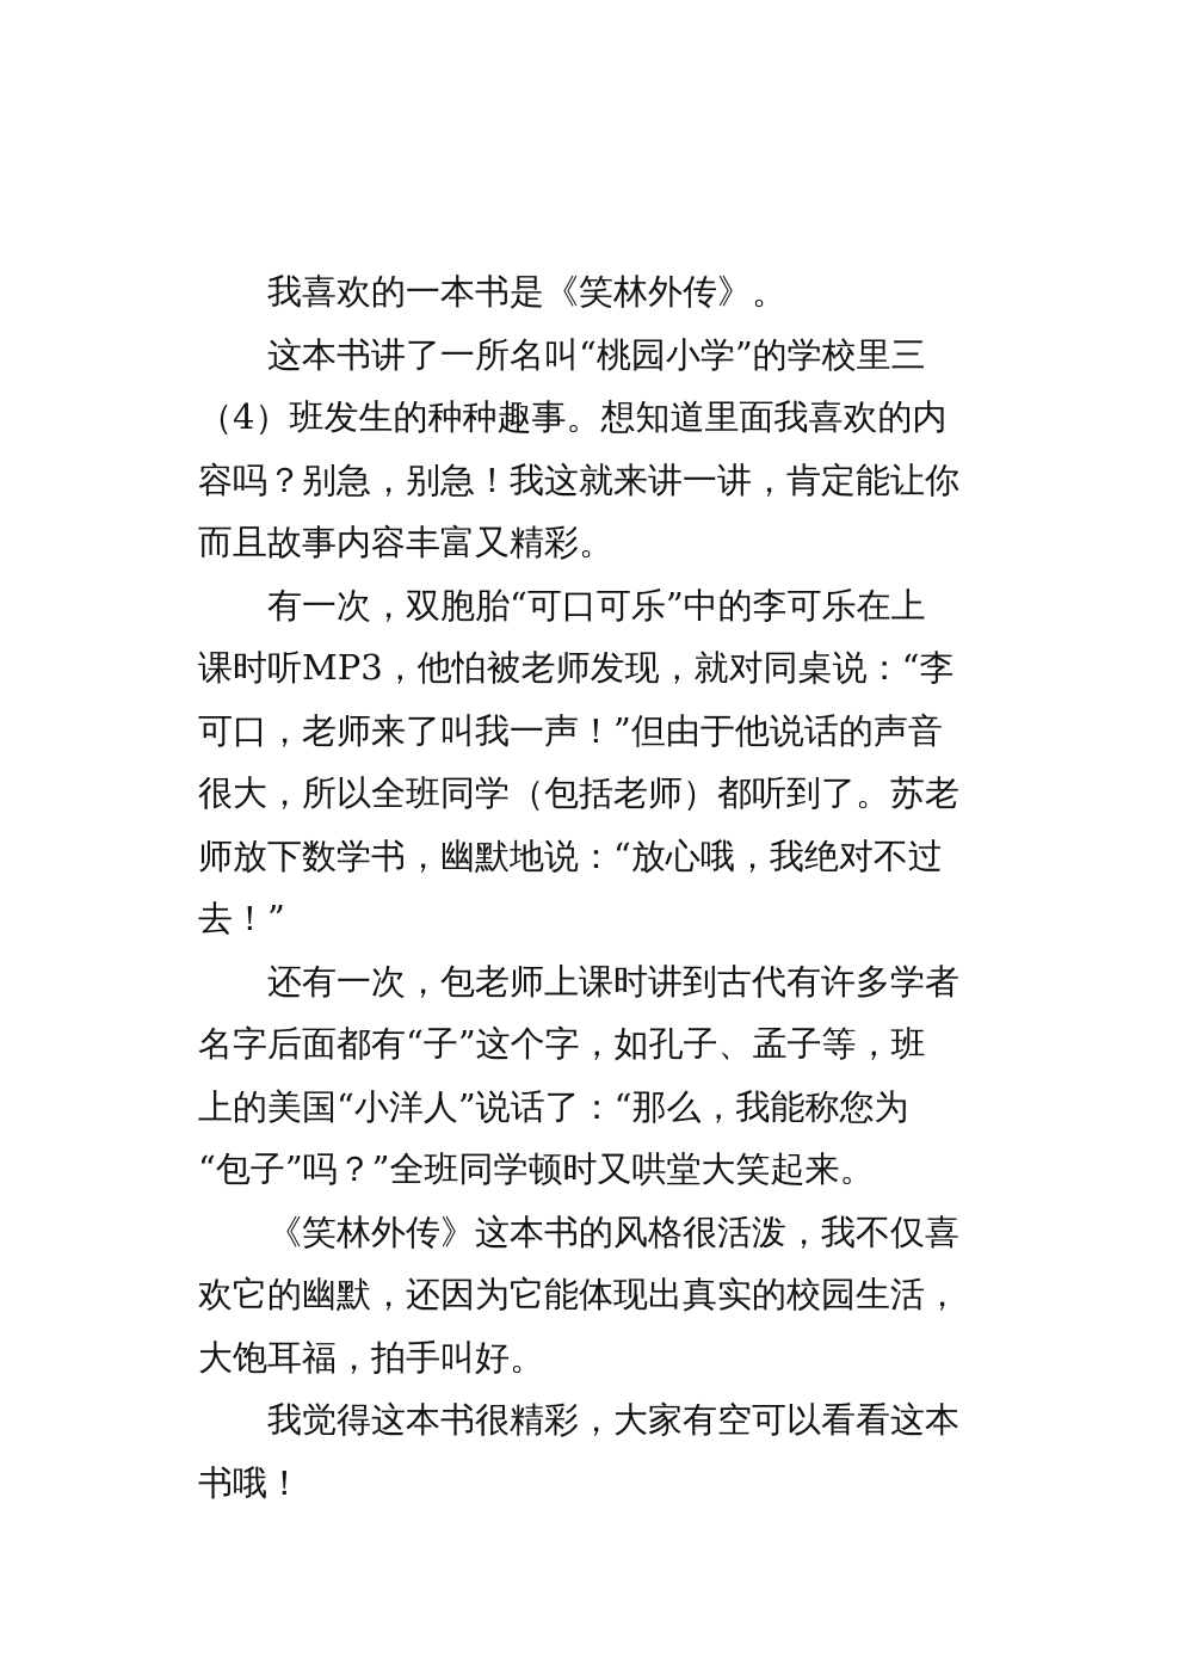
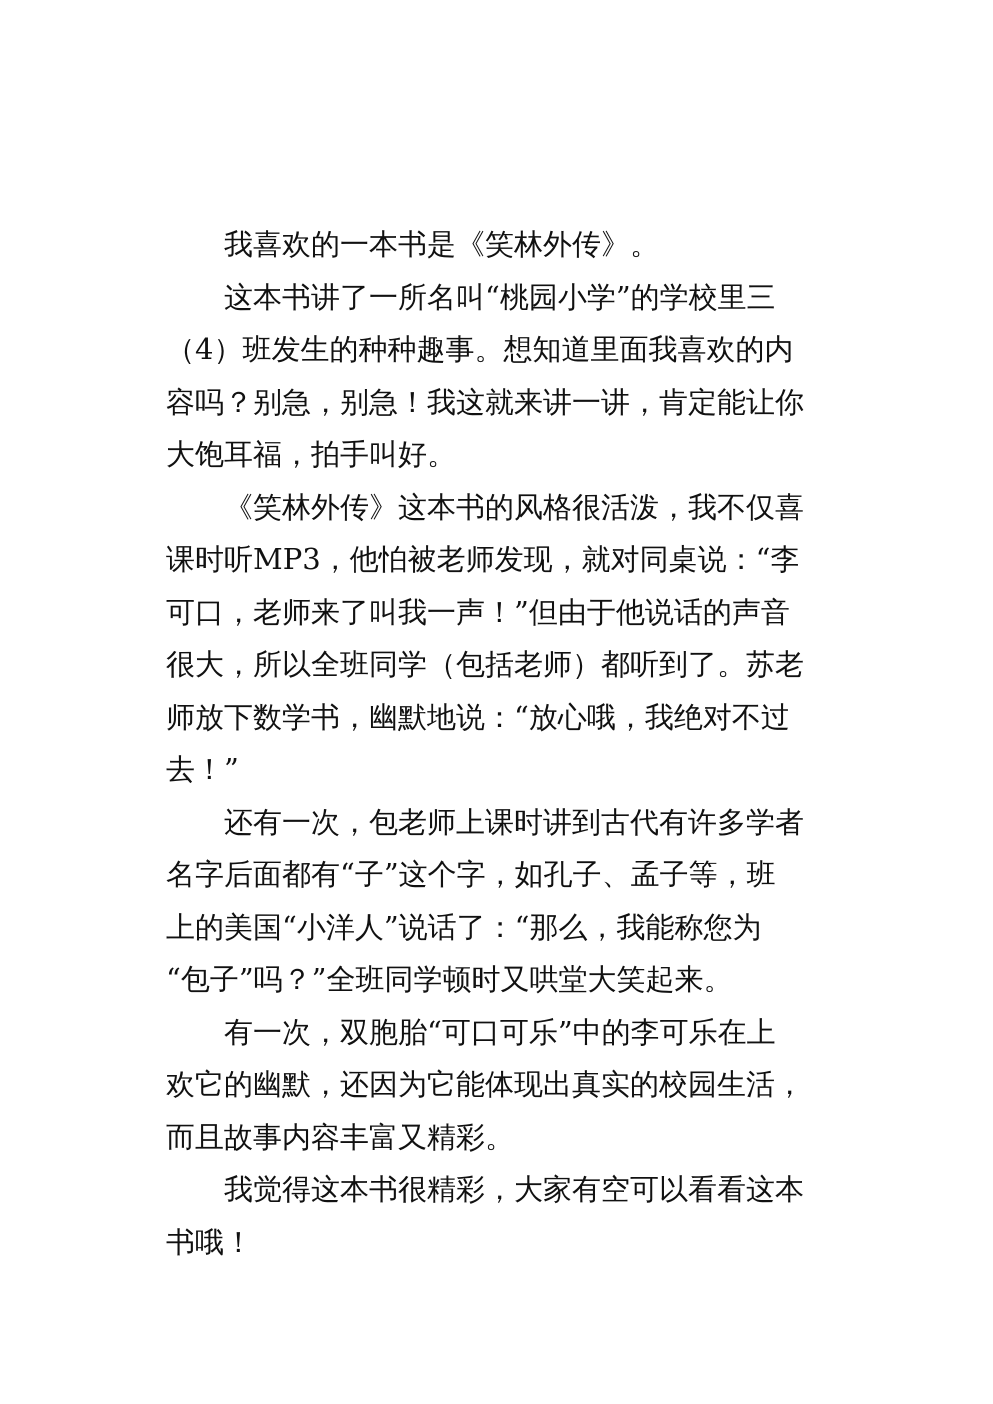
  我喜欢的一本书是《笑林外传》。
  这本书讲了一所名叫“桃园小学”的学校里三
  （4）班发生的种种趣事。想知道里面我喜欢的内
  容吗？别急，别急！我这就来讲一讲，肯定能让你
- 而且故事内容丰富又精彩。
+ 大饱耳福，拍手叫好。
- 有一次，双胞胎“可口可乐”中的李可乐在上
+ 《笑林外传》这本书的风格很活泼，我不仅喜
  课时听MP3，他怕被老师发现，就对同桌说：“李
  可口，老师来了叫我一声！”但由于他说话的声音
  很大，所以全班同学（包括老师）都听到了。苏老
  师放下数学书，幽默地说：“放心哦，我绝对不过
  去！”
  还有一次，包老师上课时讲到古代有许多学者
  名字后面都有“子”这个字，如孔子、孟子等，班
  上的美国“小洋人”说话了：“那么，我能称您为
  “包子”吗？”全班同学顿时又哄堂大笑起来。
- 《笑林外传》这本书的风格很活泼，我不仅喜
+ 有一次，双胞胎“可口可乐”中的李可乐在上
  欢它的幽默，还因为它能体现出真实的校园生活，
- 大饱耳福，拍手叫好。
+ 而且故事内容丰富又精彩。
  我觉得这本书很精彩，大家有空可以看看这本
  书哦！
